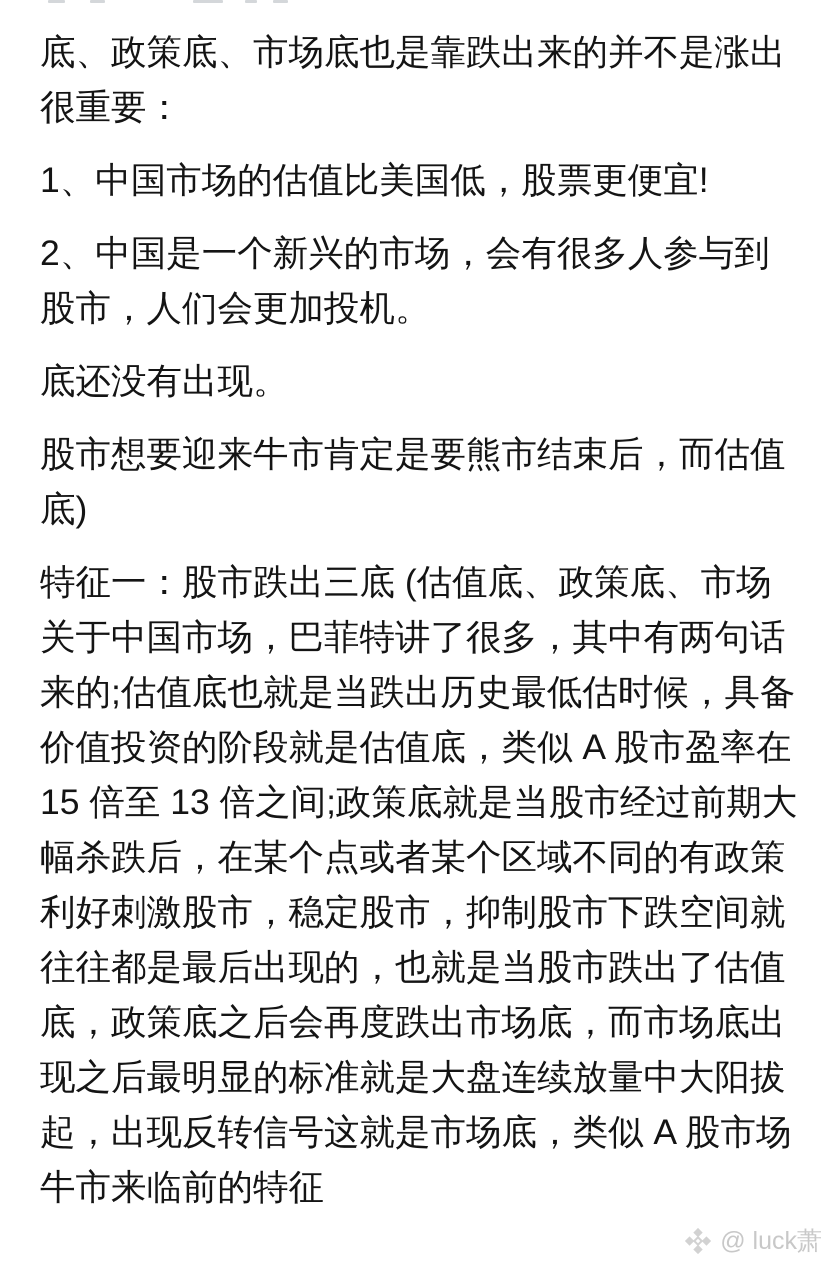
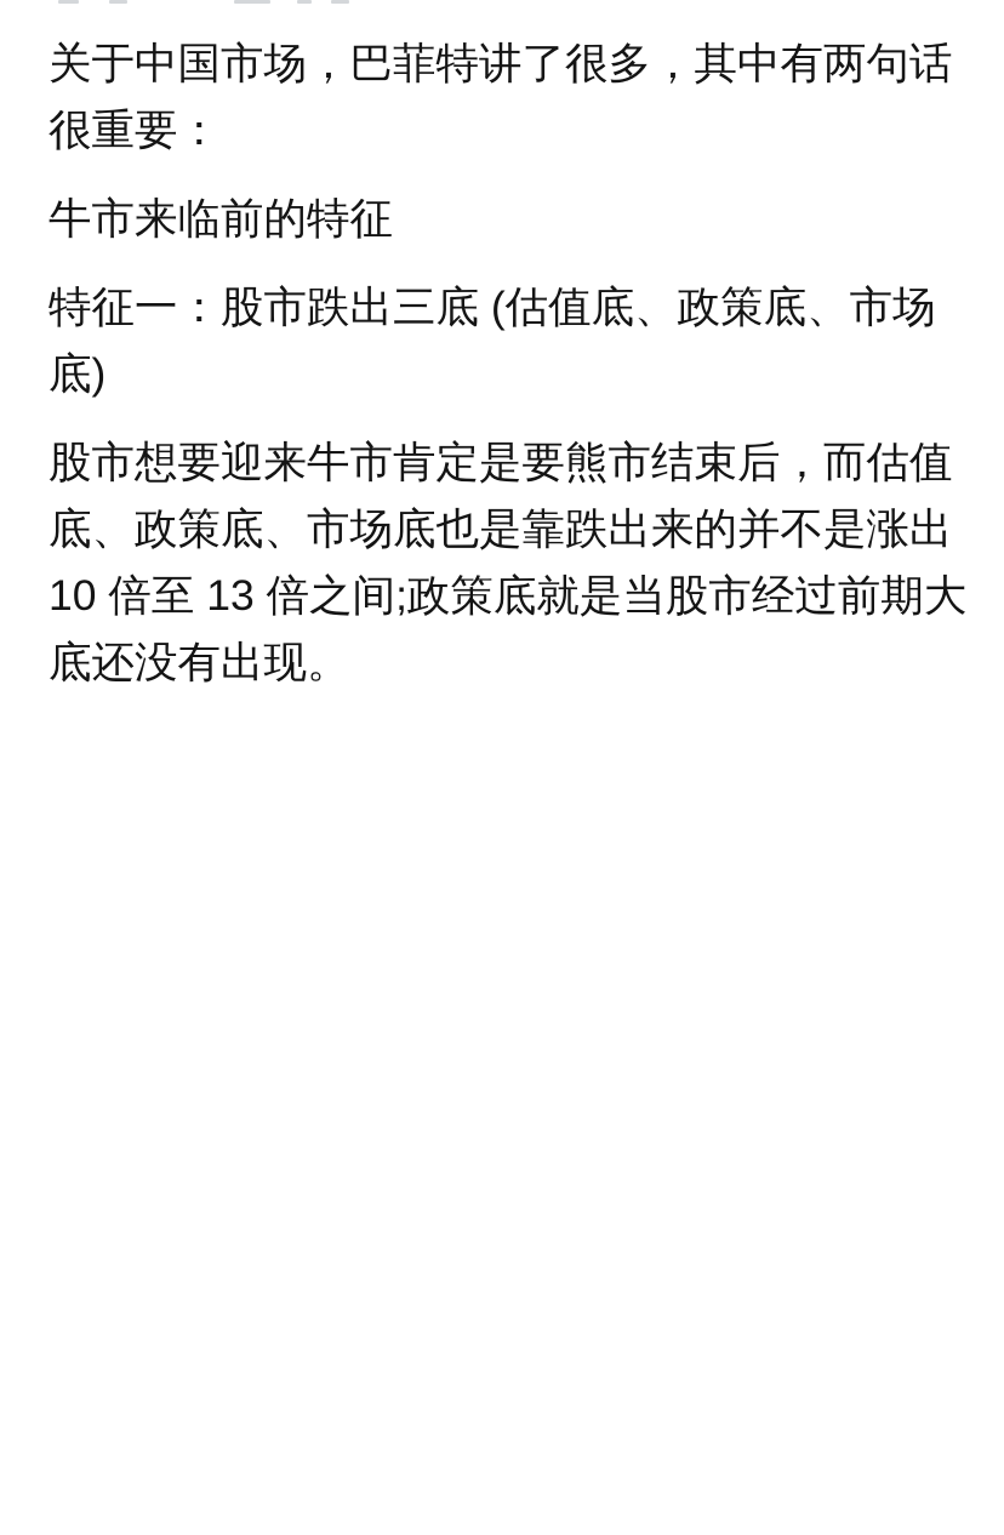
- 底、政策底、市场底也是靠跌出来的并不是涨出
+ 关于中国市场，巴菲特讲了很多，其中有两句话
  很重要：
- 1、中国市场的估值比美国低，股票更便宜!
- 2、中国是一个新兴的市场，会有很多人参与到
- 股市，人们会更加投机。
- 底还没有出现。
+ 牛市来临前的特征
- 股市想要迎来牛市肯定是要熊市结束后，而估值
+ 特征一：股市跌出三底 (估值底、政策底、市场
  底)
- 特征一：股市跌出三底 (估值底、政策底、市场
+ 股市想要迎来牛市肯定是要熊市结束后，而估值
- 关于中国市场，巴菲特讲了很多，其中有两句话
+ 底、政策底、市场底也是靠跌出来的并不是涨出
- 来的;估值底也就是当跌出历史最低估时候，具备
- 价值投资的阶段就是估值底，类似 A 股市盈率在
- 15 倍至 13 倍之间;政策底就是当股市经过前期大
+ 10 倍至 13 倍之间;政策底就是当股市经过前期大
- 幅杀跌后，在某个点或者某个区域不同的有政策
- 利好刺激股市，稳定股市，抑制股市下跌空间就
- 往往都是最后出现的，也就是当股市跌出了估值
- 底，政策底之后会再度跌出市场底，而市场底出
- 现之后最明显的标准就是大盘连续放量中大阳拔
- 起，出现反转信号这就是市场底，类似 A 股市场
- 牛市来临前的特征
+ 底还没有出现。
- @ luck萧
